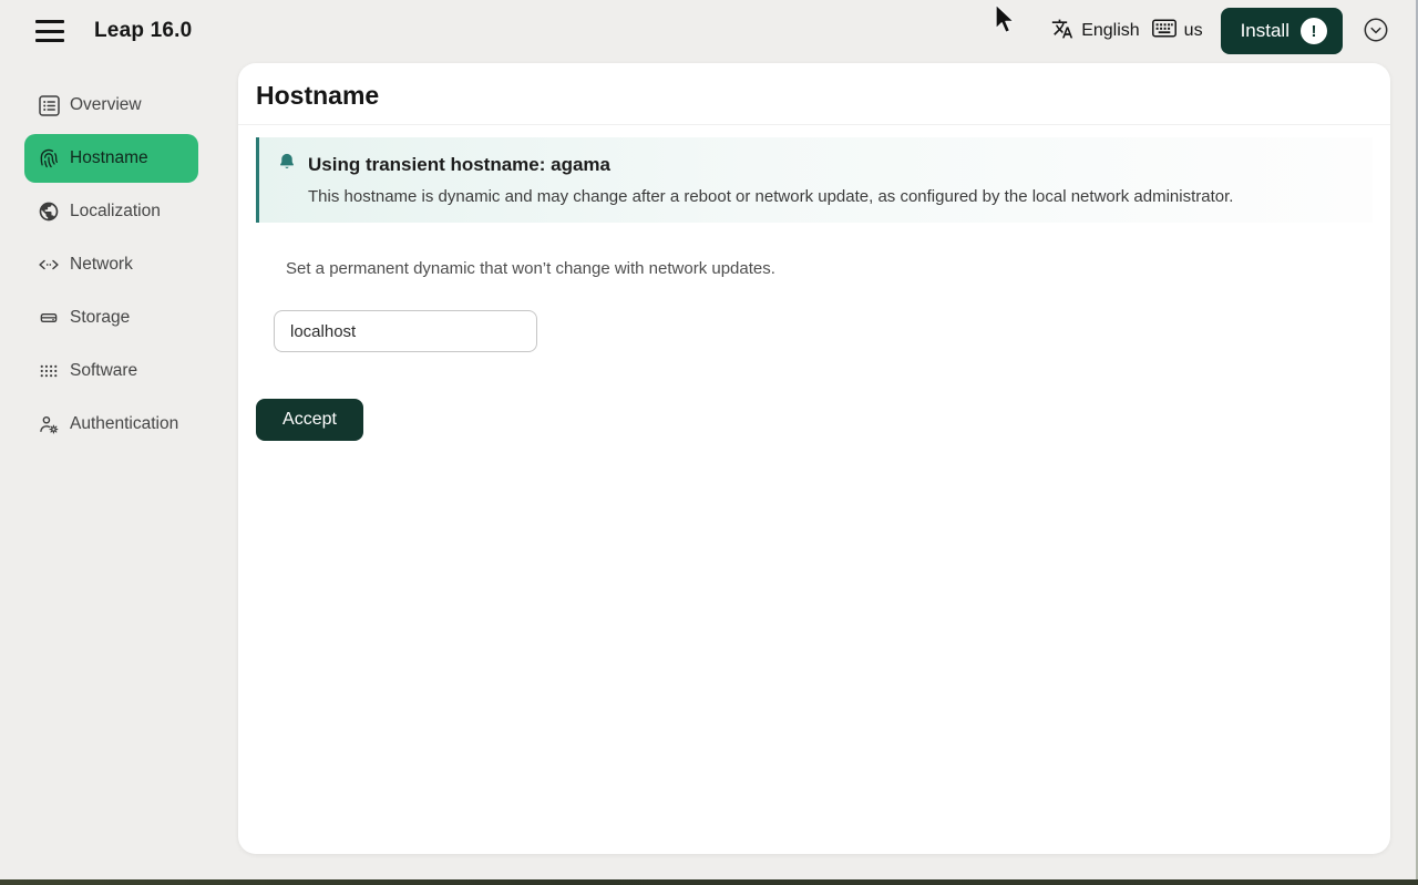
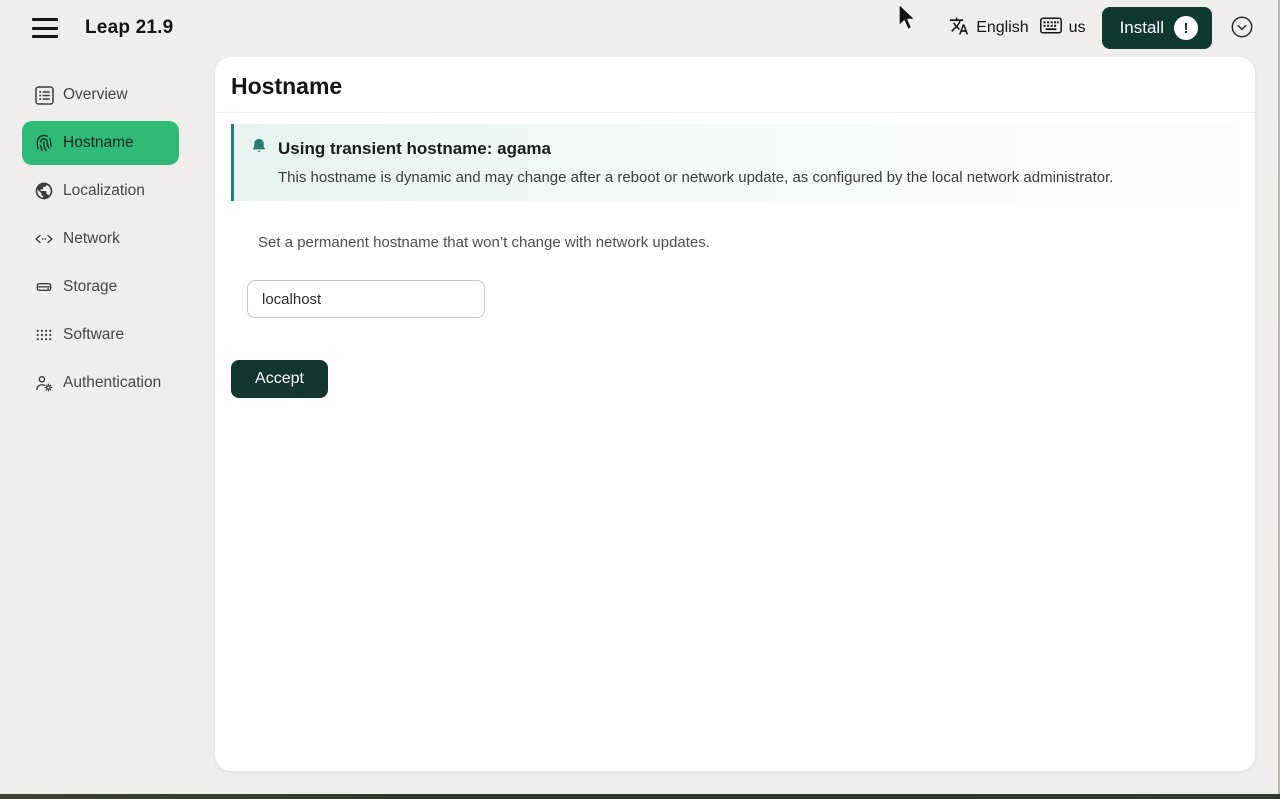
- Leap 16.0
+ Leap 21.9
  English
  us
  Install
  !
  Overview
  Hostname
  Localization
  Network
  Storage
  Software
  Authentication
  Hostname
  Using transient hostname: agama
  This hostname is dynamic and may change after a reboot or network update, as configured by the local network administrator.
- Set a permanent dynamic that won’t change with network updates.
+ Set a permanent hostname that won’t change with network updates.
  localhost
  Accept
